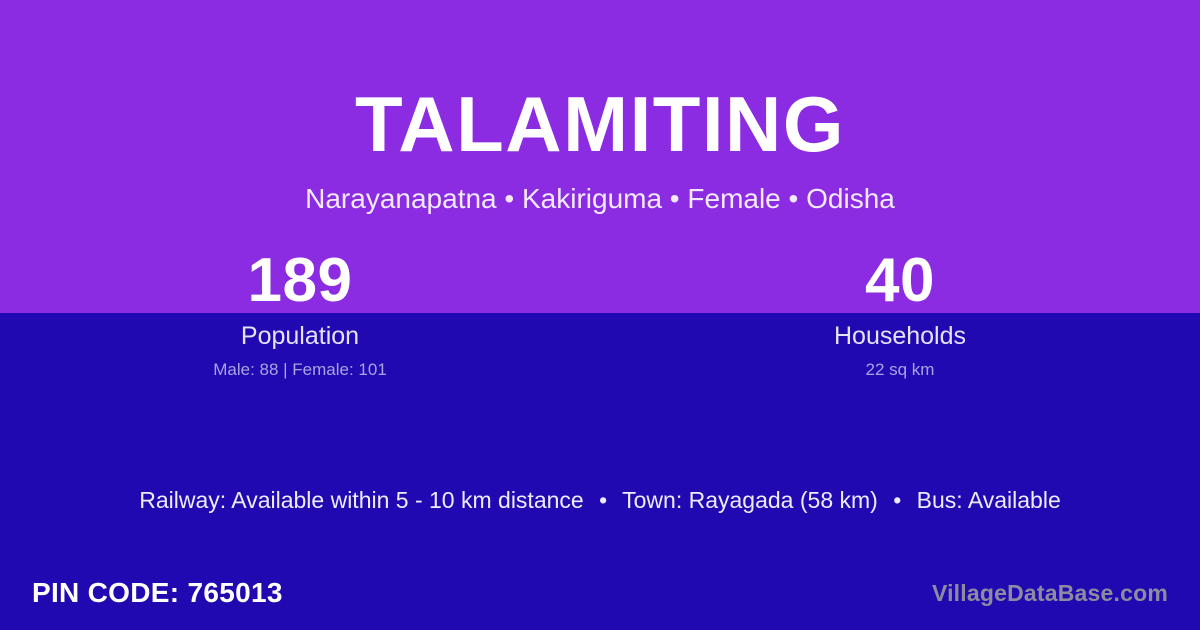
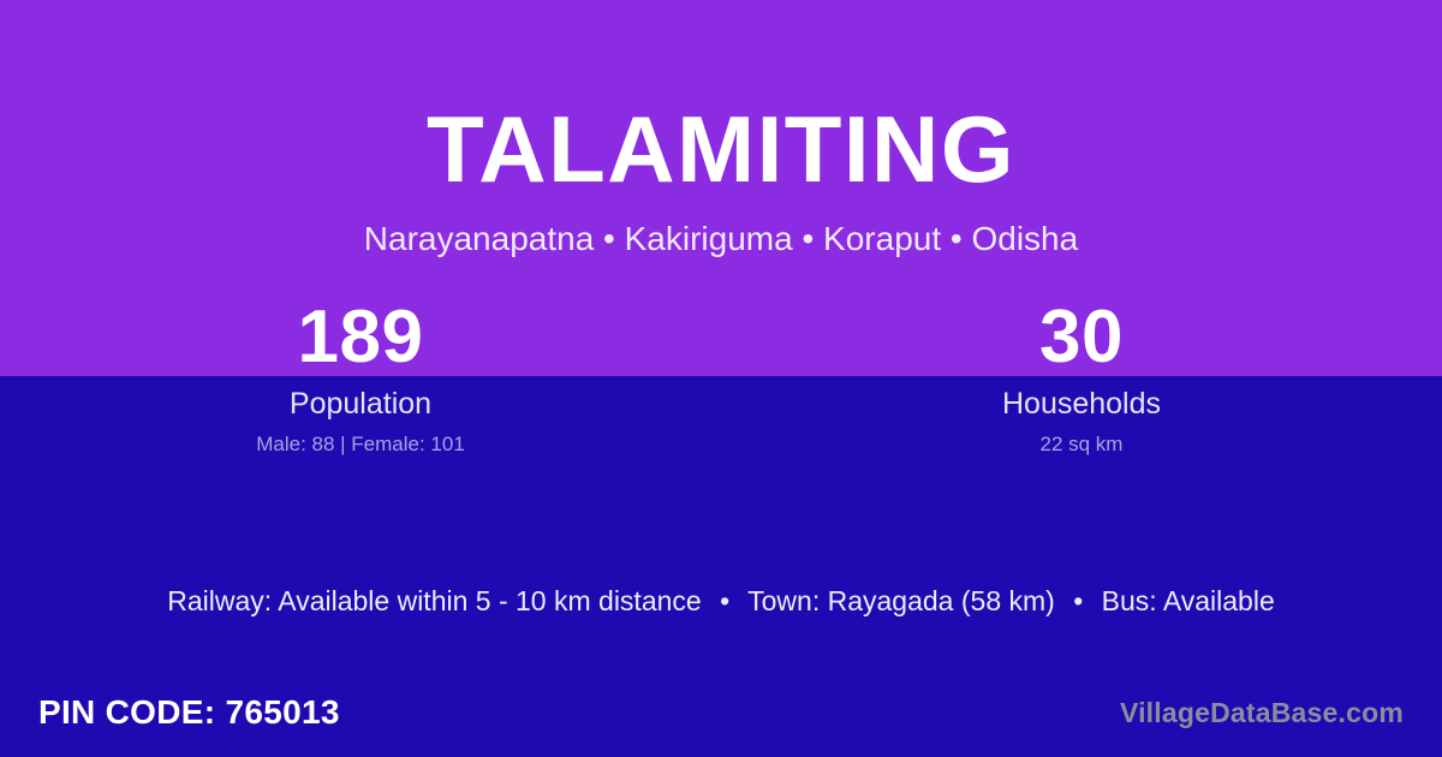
  TALAMITING
- Narayanapatna • Kakiriguma • Female • Odisha
+ Narayanapatna • Kakiriguma • Koraput • Odisha
  189
  Population
  Male: 88 | Female: 101
- 40
+ 30
  Households
  22 sq km
  Railway: Available within 5 - 10 km distance • Town: Rayagada (58 km) • Bus: Available
  PIN CODE: 765013
  VillageDataBase.com
